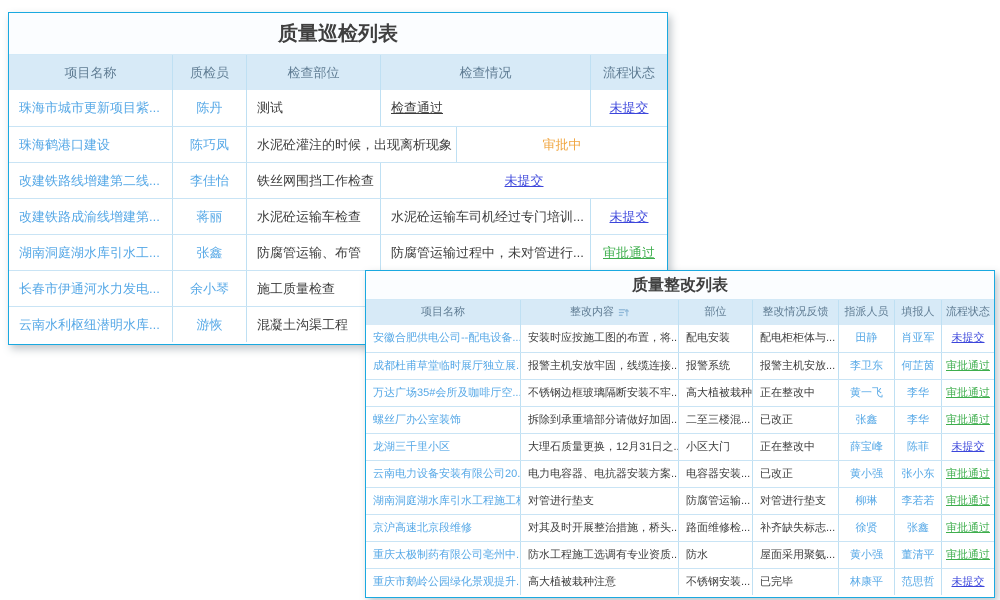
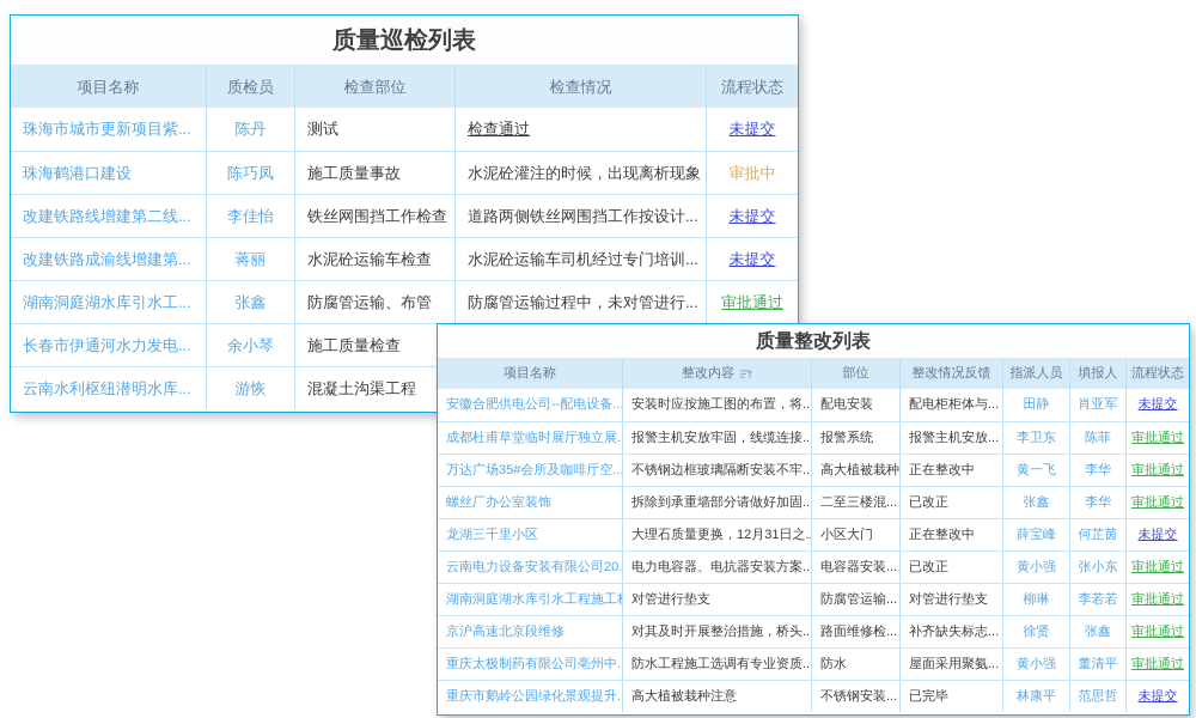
  质量巡检列表
  项目名称
  质检员
  检查部位
  检查情况
  流程状态
  珠海市城市更新项目紫...
  陈丹
  测试
  检查通过
  未提交
  珠海鹤港口建设
  陈巧凤
+ 施工质量事故
  水泥砼灌注的时候，出现离析现象
  审批中
  改建铁路线增建第二线...
  李佳怡
  铁丝网围挡工作检查
+ 道路两侧铁丝网围挡工作按设计...
  未提交
  改建铁路成渝线增建第...
  蒋丽
  水泥砼运输车检查
  水泥砼运输车司机经过专门培训...
  未提交
  湖南洞庭湖水库引水工...
  张鑫
  防腐管运输、布管
  防腐管运输过程中，未对管进行...
  审批通过
  长春市伊通河水力发电...
  余小琴
  施工质量检查
  云南水利枢纽潜明水库...
  游恢
  混凝土沟渠工程
  质量整改列表
  项目名称
  整改内容
  部位
  整改情况反馈
  指派人员
  填报人
  流程状态
  安徽合肥供电公司--配电设备...
  安装时应按施工图的布置，将..
  配电安装
  配电柜柜体与...
  田静
  肖亚军
  未提交
  成都杜甫草堂临时展厅独立展.
  报警主机安放牢固，线缆连接..
  报警系统
  报警主机安放...
  李卫东
- 何芷茵
+ 陈菲
  审批通过
  万达广场35#会所及咖啡厅空...
  不锈钢边框玻璃隔断安装不牢..
  高大植被栽种
  正在整改中
  黄一飞
  李华
  审批通过
  螺丝厂办公室装饰
  拆除到承重墙部分请做好加固..
  二至三楼混...
  已改正
  张鑫
  李华
  审批通过
  龙湖三千里小区
  大理石质量更换，12月31日之.
  小区大门
  正在整改中
  薛宝峰
- 陈菲
+ 何芷茵
  未提交
  云南电力设备安装有限公司20.
  电力电容器、电抗器安装方案..
  电容器安装...
  已改正
  黄小强
  张小东
  审批通过
  湖南洞庭湖水库引水工程施工
  对管进行垫支
  防腐管运输...
  对管进行垫支
  柳琳
  李若若
  审批通过
  京沪高速北京段维修
  对其及时开展整治措施，桥头..
  路面维修检...
  补齐缺失标志...
  徐贤
  张鑫
  审批通过
  重庆太极制药有限公司亳州中.
  防水工程施工选调有专业资质..
  防水
  屋面采用聚氨...
  黄小强
  董清平
  审批通过
  重庆市鹅岭公园绿化景观提升.
  高大植被栽种注意
  不锈钢安装...
  已完毕
  林康平
  范思哲
  未提交
